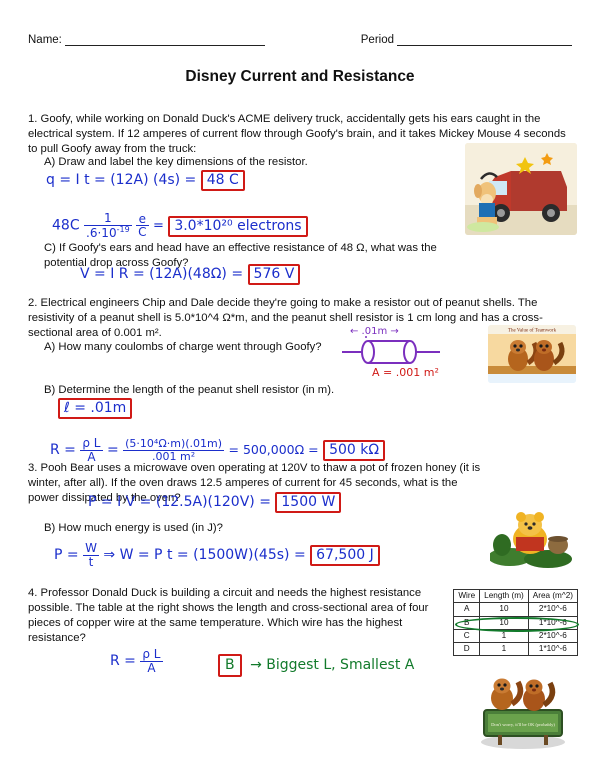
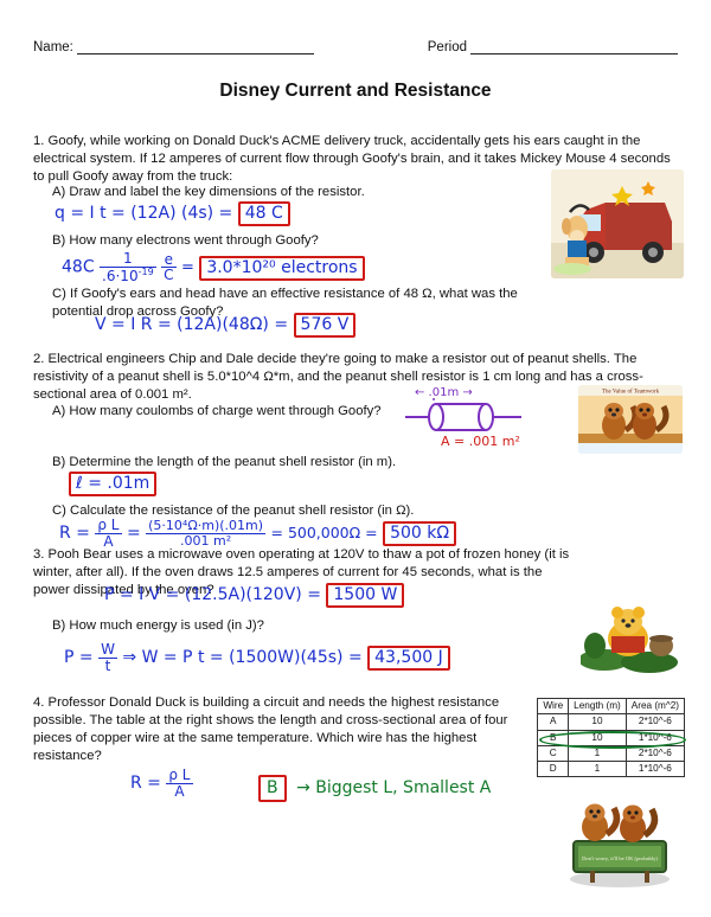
  Name:
  Period
  Disney Current and Resistance
  1. Goofy, while working on Donald Duck's ACME delivery truck, accidentally gets his ears caught in the electrical system. If 12 amperes of current flow through Goofy's brain, and it takes Mickey Mouse 4 seconds to pull Goofy away from the truck:
  A) Draw and label the key dimensions of the resistor.
  q = I t = (12A) (4s) = 48 C
+ B) How many electrons went through Goofy?
  48C
  1
  .6·10-19
  e
  C
  = 3.0*10²⁰ electrons
  C) If Goofy's ears and head have an effective resistance of 48 Ω, what was the potential drop across Goofy?
  V = I R = (12A)(48Ω) = 576 V
  2. Electrical engineers Chip and Dale decide they're going to make a resistor out of peanut shells. The resistivity of a peanut shell is 5.0*10^4 Ω*m, and the peanut shell resistor is 1 cm long and has a cross-sectional area of 0.001 m².
  A) How many coulombs of charge went through Goofy?
  ← .01m →
  A = .001 m²
  B) Determine the length of the peanut shell resistor (in m).
  ℓ = .01m
+ C) Calculate the resistance of the peanut shell resistor (in Ω).
  R =
  ρ L
  A
  =
  (5·10⁴Ω·m)(.01m)
  .001 m²
  = 500,000Ω = 500 kΩ
  3. Pooh Bear uses a microwave oven operating at 120V to thaw a pot of frozen honey (it is winter, after all). If the oven draws 12.5 amperes of current for 45 seconds, what is the power dissipated by the oven?
  P = I V = (12.5A)(120V) = 1500 W
  B) How much energy is used (in J)?
  P =
  W
  t
- ⇒ W = P t = (1500W)(45s) = 67,500 J
+ ⇒ W = P t = (1500W)(45s) = 43,500 J
  4. Professor Donald Duck is building a circuit and needs the highest resistance possible. The table at the right shows the length and cross-sectional area of four pieces of copper wire at the same temperature. Which wire has the highest resistance?
  Wire	Length (m)	Area (m^2)
  A	10	2*10^-6
  B	10	1*10^-6
  C	1	2*10^-6
  D	1	1*10^-6
  R =
  ρ L
  A
  B → Biggest L, Smallest A
